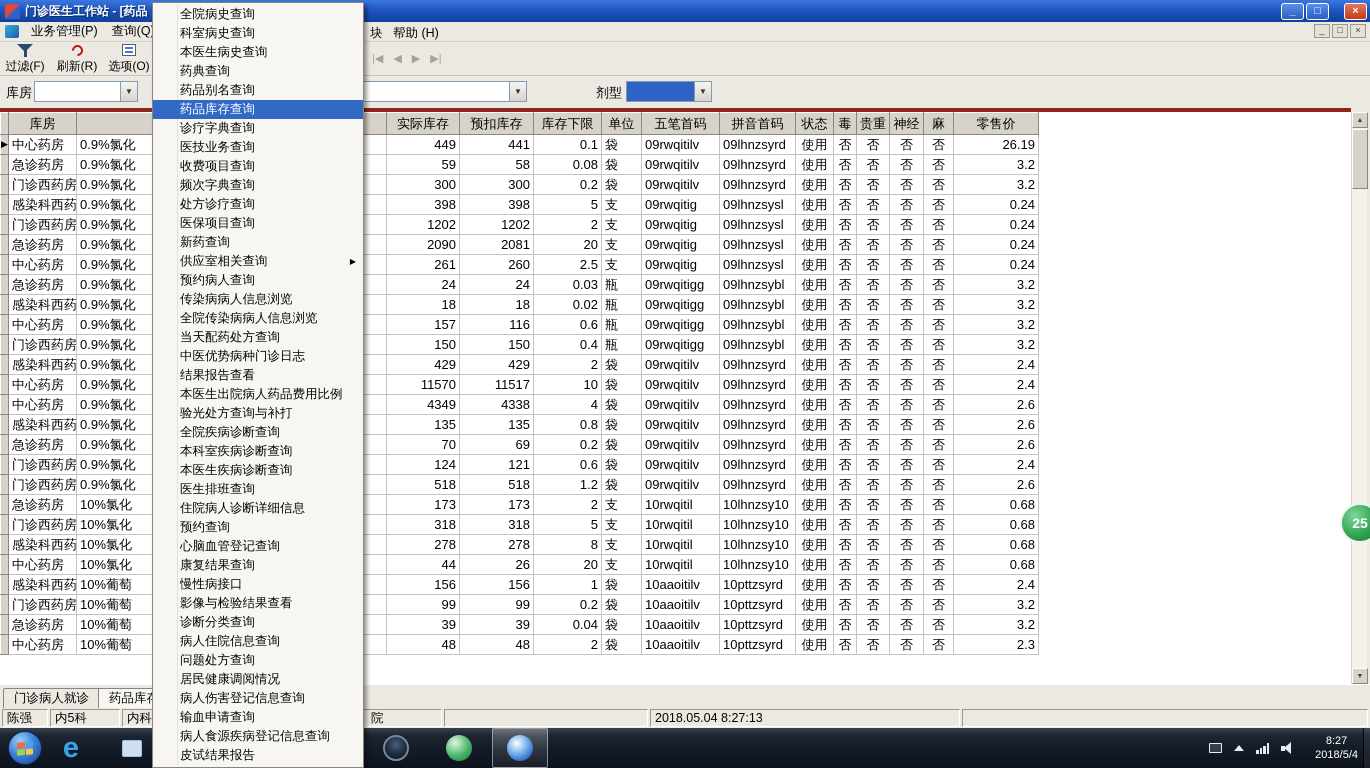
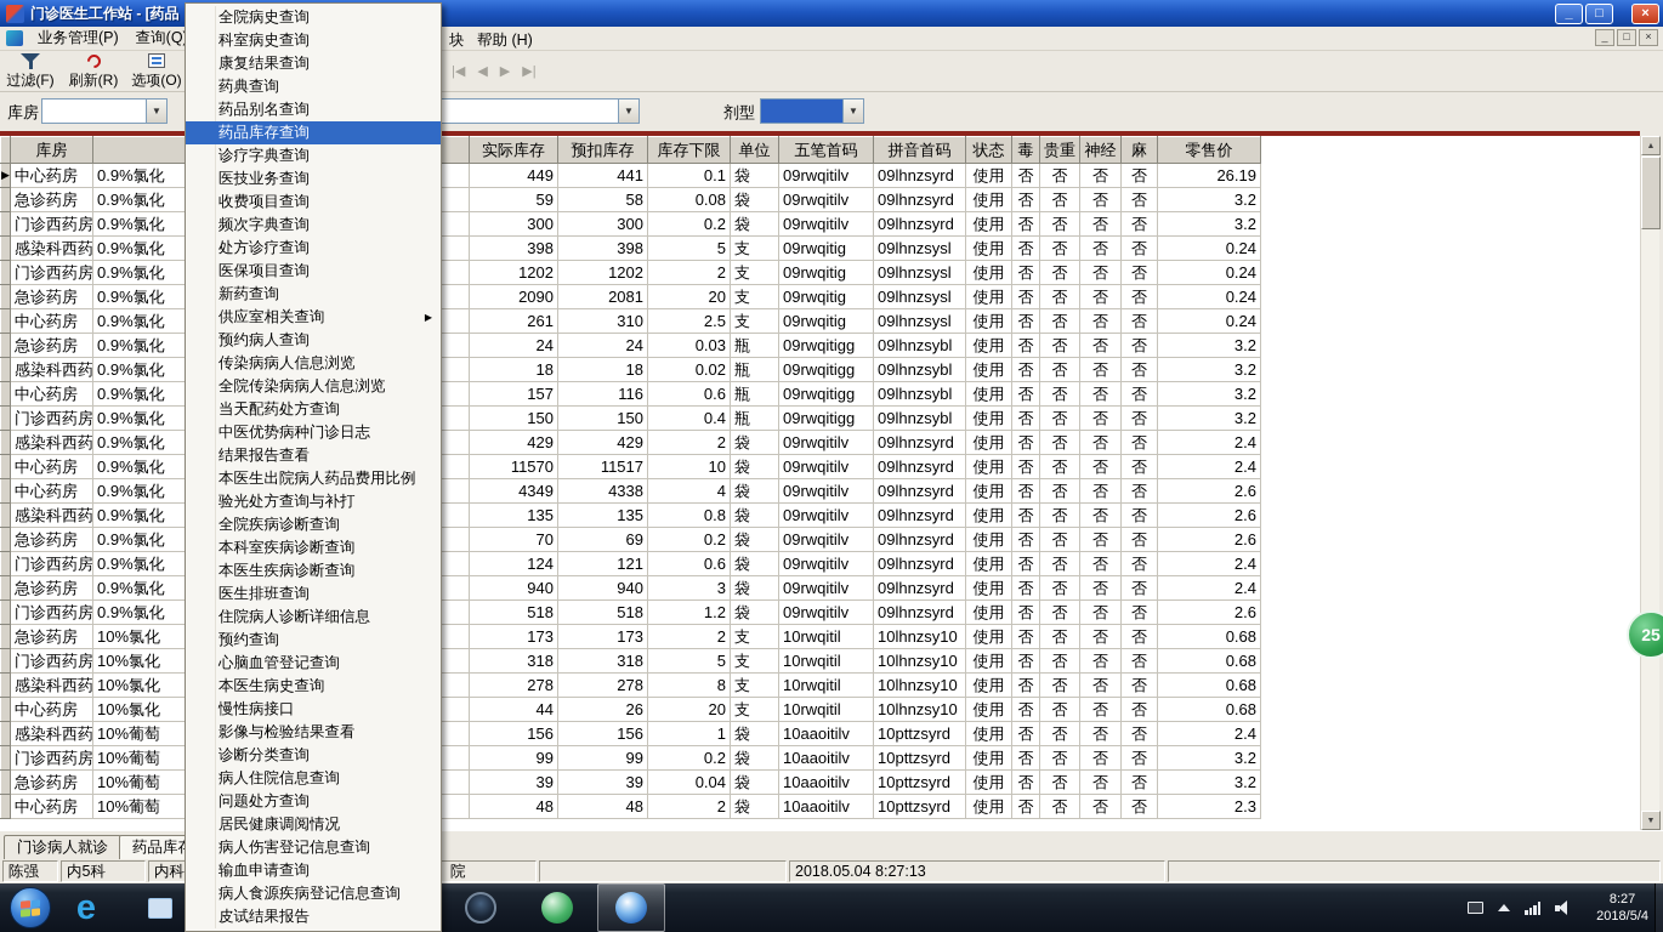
  门诊医生工作站 - [药品
  _
  □
  ×
  业务管理(P)
  查询(Q
  块
  帮助 (H)
  _
  □
  ×
  过滤(F)
  刷新(R)
  选项(O)
  |◀
  ◀
  ▶
  ▶|
  库房
  ▼
  ▼
  剂型
  ▼
  	库房		实际库存	预扣库存	库存下限	单位	五笔首码	拼音首码	状态	毒	贵重	神经	麻	零售价
  ▶	中心药房	0.9%氯化	449	441	0.1	袋	09rwqitilv	09lhnzsyrd	使用	否	否	否	否	26.19
  	急诊药房	0.9%氯化	59	58	0.08	袋	09rwqitilv	09lhnzsyrd	使用	否	否	否	否	3.2
  	门诊西药房	0.9%氯化	300	300	0.2	袋	09rwqitilv	09lhnzsyrd	使用	否	否	否	否	3.2
  	感染科西药	0.9%氯化	398	398	5	支	09rwqitig	09lhnzsysl	使用	否	否	否	否	0.24
  	门诊西药房	0.9%氯化	1202	1202	2	支	09rwqitig	09lhnzsysl	使用	否	否	否	否	0.24
  	急诊药房	0.9%氯化	2090	2081	20	支	09rwqitig	09lhnzsysl	使用	否	否	否	否	0.24
- 	中心药房	0.9%氯化	261	260	2.5	支	09rwqitig	09lhnzsysl	使用	否	否	否	否	0.24
+ 	中心药房	0.9%氯化	261	310	2.5	支	09rwqitig	09lhnzsysl	使用	否	否	否	否	0.24
  	急诊药房	0.9%氯化	24	24	0.03	瓶	09rwqitigg	09lhnzsybl	使用	否	否	否	否	3.2
  	感染科西药	0.9%氯化	18	18	0.02	瓶	09rwqitigg	09lhnzsybl	使用	否	否	否	否	3.2
  	中心药房	0.9%氯化	157	116	0.6	瓶	09rwqitigg	09lhnzsybl	使用	否	否	否	否	3.2
  	门诊西药房	0.9%氯化	150	150	0.4	瓶	09rwqitigg	09lhnzsybl	使用	否	否	否	否	3.2
  	感染科西药	0.9%氯化	429	429	2	袋	09rwqitilv	09lhnzsyrd	使用	否	否	否	否	2.4
  	中心药房	0.9%氯化	11570	11517	10	袋	09rwqitilv	09lhnzsyrd	使用	否	否	否	否	2.4
  	中心药房	0.9%氯化	4349	4338	4	袋	09rwqitilv	09lhnzsyrd	使用	否	否	否	否	2.6
  	感染科西药	0.9%氯化	135	135	0.8	袋	09rwqitilv	09lhnzsyrd	使用	否	否	否	否	2.6
  	急诊药房	0.9%氯化	70	69	0.2	袋	09rwqitilv	09lhnzsyrd	使用	否	否	否	否	2.6
  	门诊西药房	0.9%氯化	124	121	0.6	袋	09rwqitilv	09lhnzsyrd	使用	否	否	否	否	2.4
+ 	急诊药房	0.9%氯化	940	940	3	袋	09rwqitilv	09lhnzsyrd	使用	否	否	否	否	2.4
  	门诊西药房	0.9%氯化	518	518	1.2	袋	09rwqitilv	09lhnzsyrd	使用	否	否	否	否	2.6
  	急诊药房	10%氯化	173	173	2	支	10rwqitil	10lhnzsy10	使用	否	否	否	否	0.68
  	门诊西药房	10%氯化	318	318	5	支	10rwqitil	10lhnzsy10	使用	否	否	否	否	0.68
  	感染科西药	10%氯化	278	278	8	支	10rwqitil	10lhnzsy10	使用	否	否	否	否	0.68
  	中心药房	10%氯化	44	26	20	支	10rwqitil	10lhnzsy10	使用	否	否	否	否	0.68
  	感染科西药	10%葡萄	156	156	1	袋	10aaoitilv	10pttzsyrd	使用	否	否	否	否	2.4
  	门诊西药房	10%葡萄	99	99	0.2	袋	10aaoitilv	10pttzsyrd	使用	否	否	否	否	3.2
  	急诊药房	10%葡萄	39	39	0.04	袋	10aaoitilv	10pttzsyrd	使用	否	否	否	否	3.2
  	中心药房	10%葡萄	48	48	2	袋	10aaoitilv	10pttzsyrd	使用	否	否	否	否	2.3
  门诊病人就诊
  药品库
  陈强
  内5科
  内科
  院
  2018.05.04 8:27:13
  e
  8:27
  2018/5/4
  全院病史查询
  科室病史查询
- 本医生病史查询
+ 康复结果查询
  药典查询
  药品别名查询
  药品库存查询
  诊疗字典查询
  医技业务查询
  收费项目查询
  频次字典查询
  处方诊疗查询
  医保项目查询
  新药查询
  供应室相关查询
  ▶
  预约病人查询
  传染病病人信息浏览
  全院传染病病人信息浏览
  当天配药处方查询
  中医优势病种门诊日志
  结果报告查看
  本医生出院病人药品费用比例
  验光处方查询与补打
  全院疾病诊断查询
  本科室疾病诊断查询
  本医生疾病诊断查询
  医生排班查询
  住院病人诊断详细信息
  预约查询
  心脑血管登记查询
- 康复结果查询
+ 本医生病史查询
  慢性病接口
  影像与检验结果查看
  诊断分类查询
  病人住院信息查询
  问题处方查询
  居民健康调阅情况
  病人伤害登记信息查询
  输血申请查询
  病人食源疾病登记信息查询
  皮试结果报告
  25
